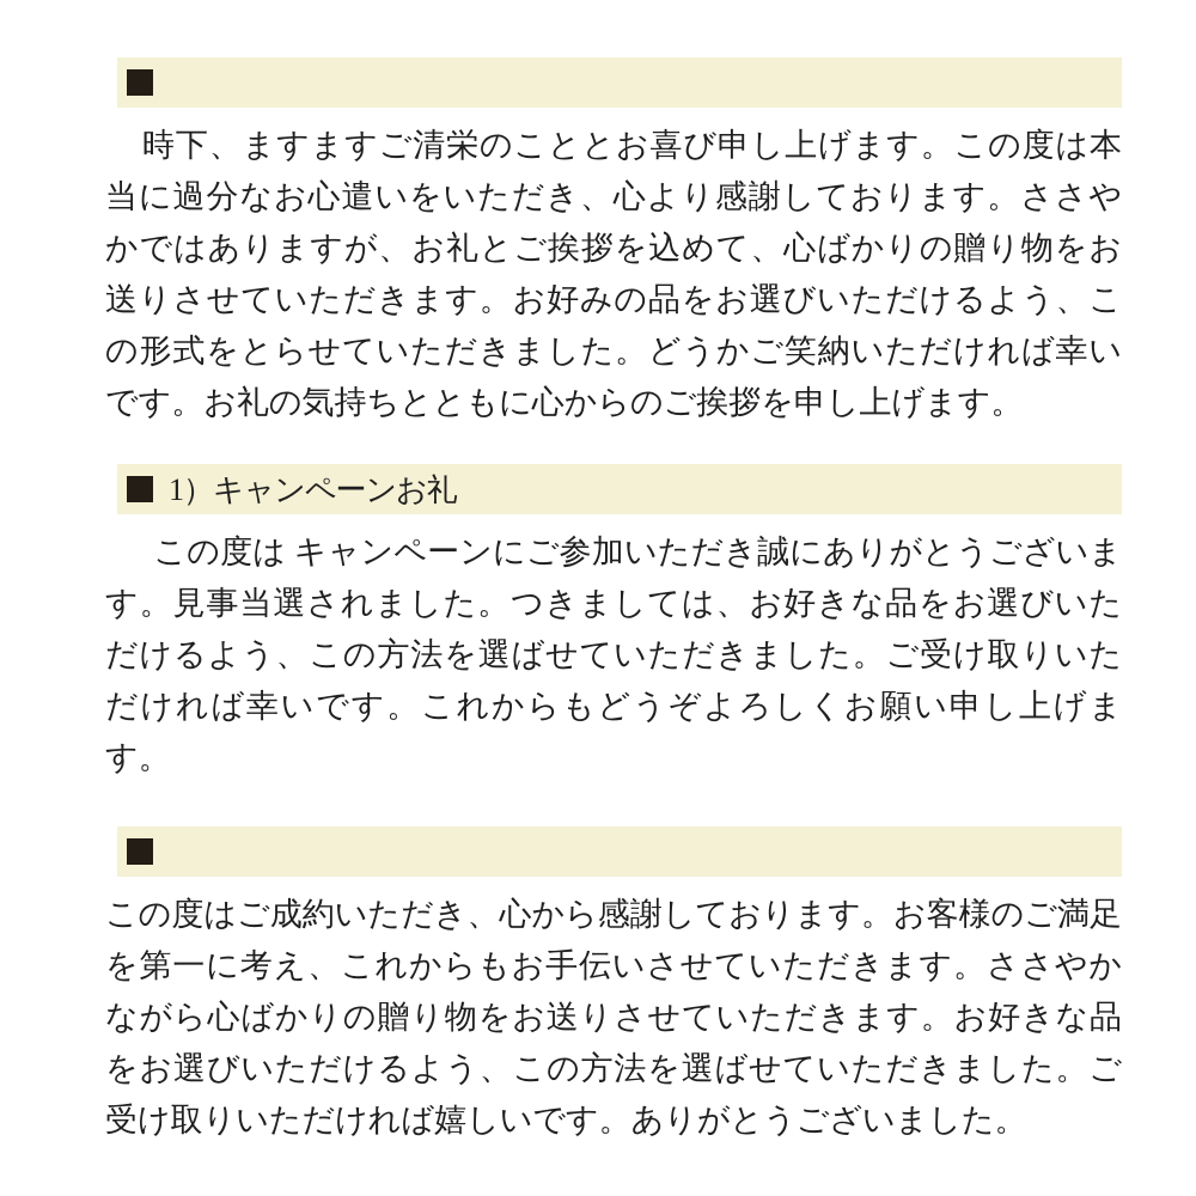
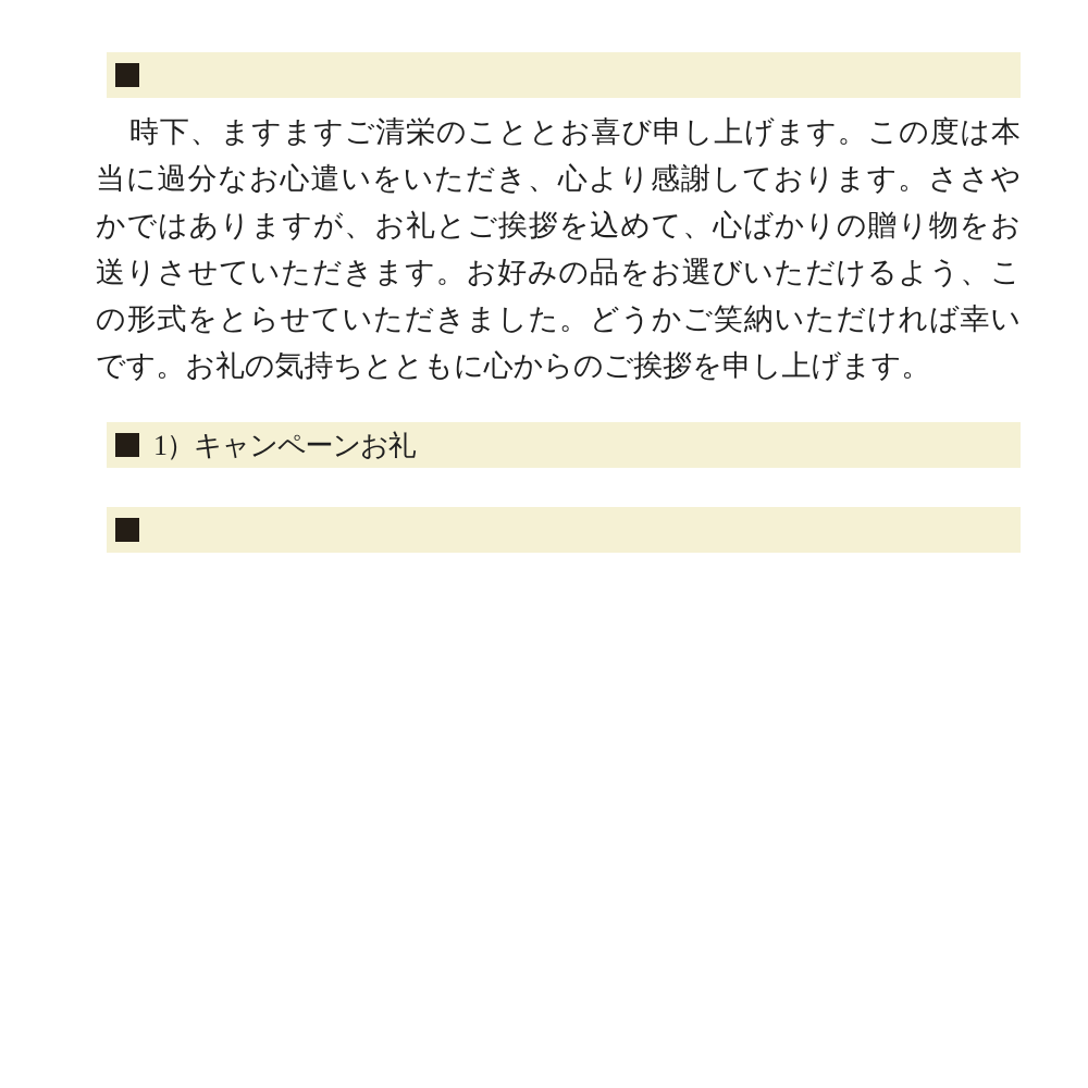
  時下、ますますご清栄のこととお喜び申し上げます。この度は本当に過分なお心遣いをいただき、心より感謝しております。ささやかではありますが、お礼とご挨拶を込めて、心ばかりの贈り物をお送りさせていただきます。お好みの品をお選びいただけるよう、この形式をとらせていただきました。どうかご笑納いただければ幸いです。お礼の気持ちとともに心からのご挨拶を申し上げます。
  1）キャンペーンお礼
- この度は キャンペーンにご参加いただき誠にありがとうございます。見事当選されました。つきましては、お好きな品をお選びいただけるよう、この方法を選ばせていただきました。ご受け取りいただければ幸いです。これからもどうぞよろしくお願い申し上げます。
- この度はご成約いただき、心から感謝しております。お客様のご満足を第一に考え、これからもお手伝いさせていただきます。ささやかながら心ばかりの贈り物をお送りさせていただきます。お好きな品をお選びいただけるよう、この方法を選ばせていただきました。ご受け取りいただければ嬉しいです。ありがとうございました。
